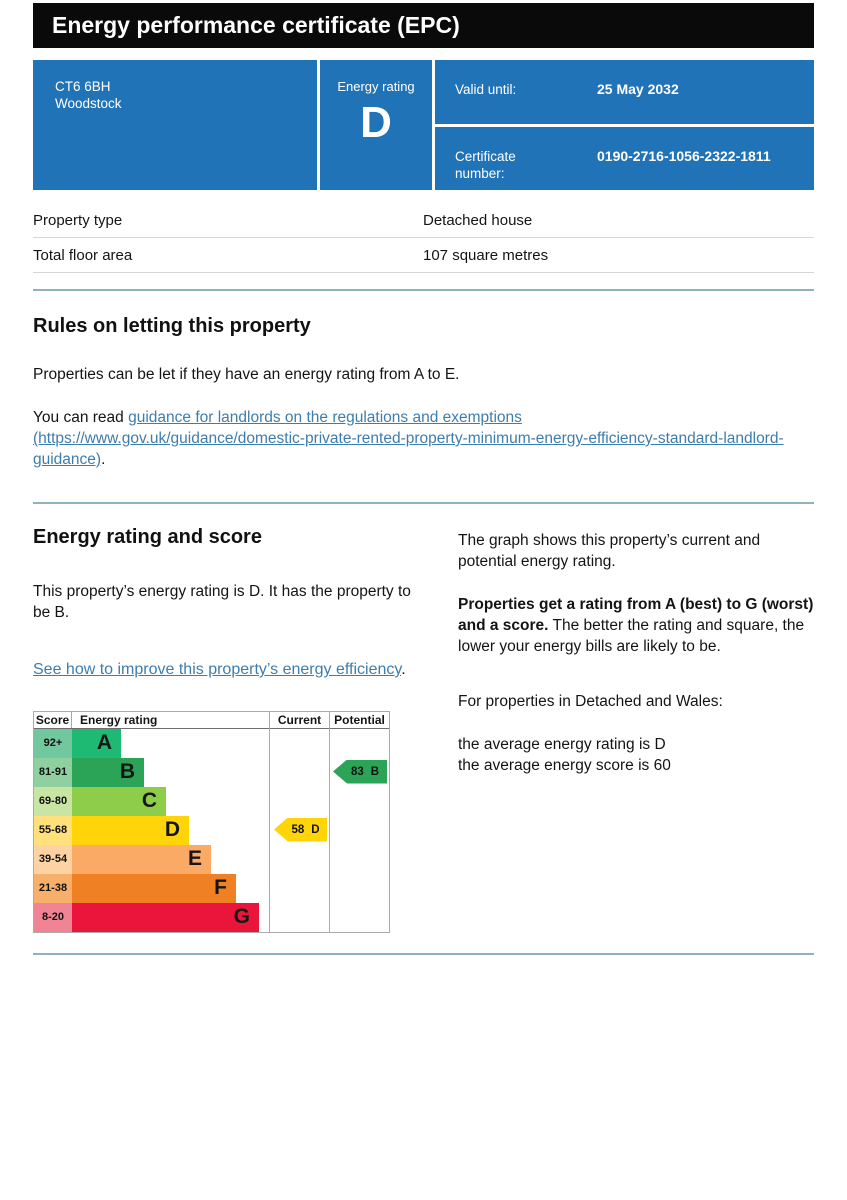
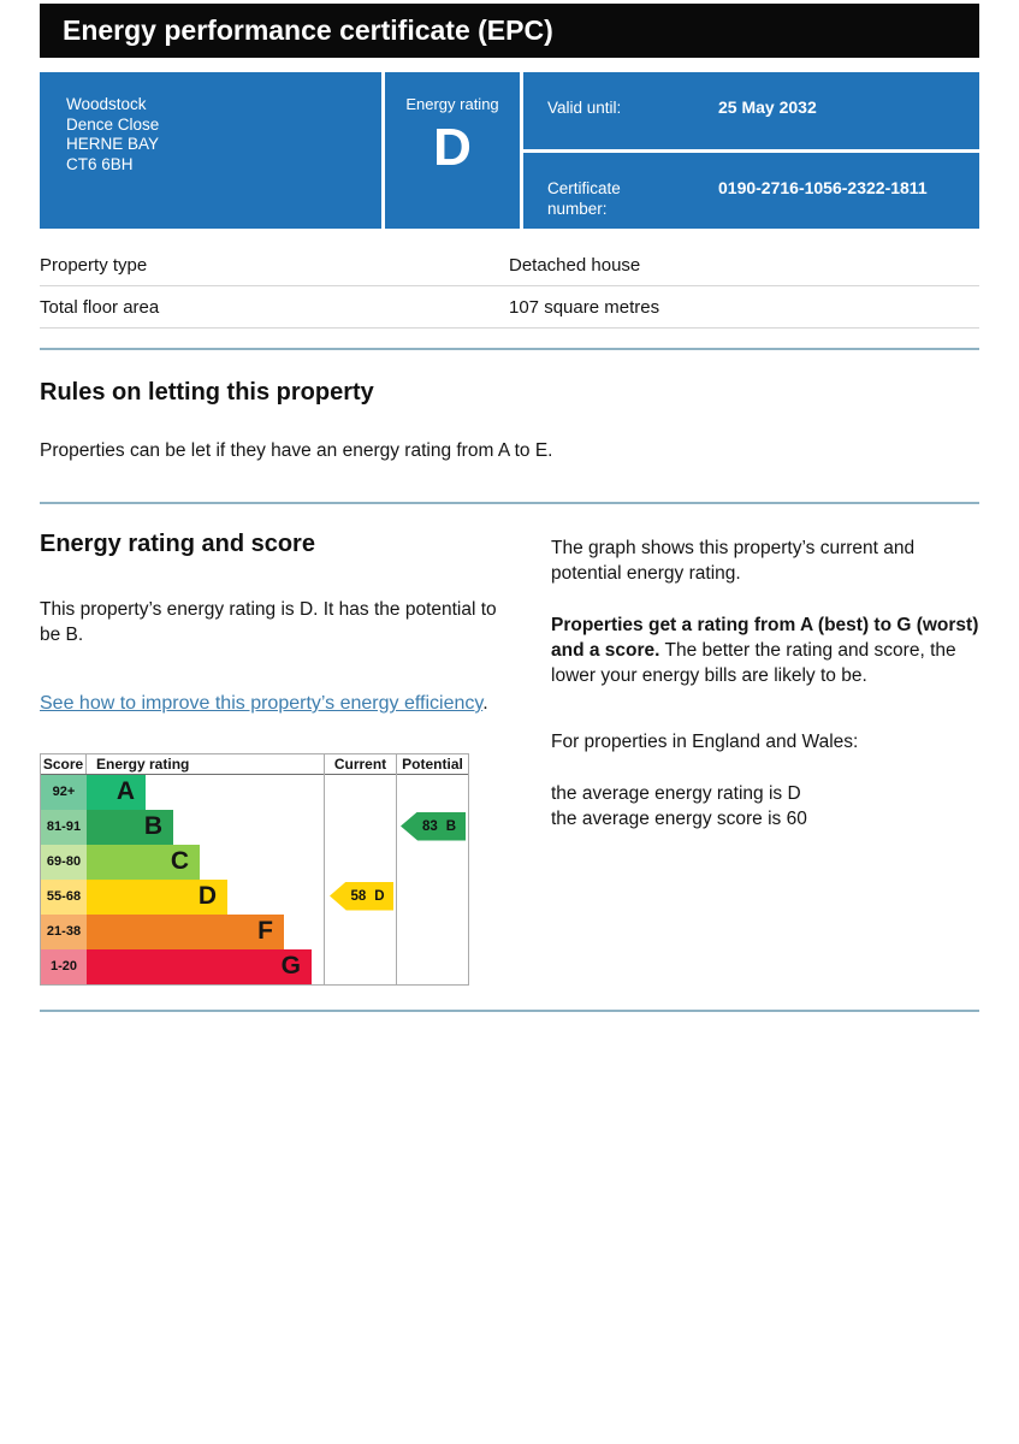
  Energy performance certificate (EPC)
- CT6 6BH
+ Woodstock
+ Dence Close
+ HERNE BAY
- Woodstock
+ CT6 6BH
  Energy rating
  D
  Valid until:
  25 May 2032
  Certificate
  number:
  0190-2716-1056-2322-1811
  Property type
  Detached house
  Total floor area
  107 square metres
  Rules on letting this property
  Properties can be let if they have an energy rating from A to E.
- You can read guidance for landlords on the regulations and exemptions
- (https://www.gov.uk/guidance/domestic-private-rented-property-minimum-energy-efficiency-standard-landlord-
- guidance).
  Energy rating and score
- This property’s energy rating is D. It has the property to be B.
+ This property’s energy rating is D. It has the potential to be B.
  See how to improve this property’s energy efficiency.
  Score
  Energy rating
  92+
  A
  81-91
  B
  69-80
  C
  55-68
  D
- 39-54
- E
  21-38
  F
- 8-20
+ 1-20
  G
  Current
  58
  D
  Potential
  83
  B
  The graph shows this property’s current and potential energy rating.
- Properties get a rating from A (best) to G (worst) and a score. The better the rating and square, the lower your energy bills are likely to be.
+ Properties get a rating from A (best) to G (worst) and a score. The better the rating and score, the lower your energy bills are likely to be.
- For properties in Detached and Wales:
+ For properties in England and Wales:
  the average energy rating is D
  the average energy score is 60
